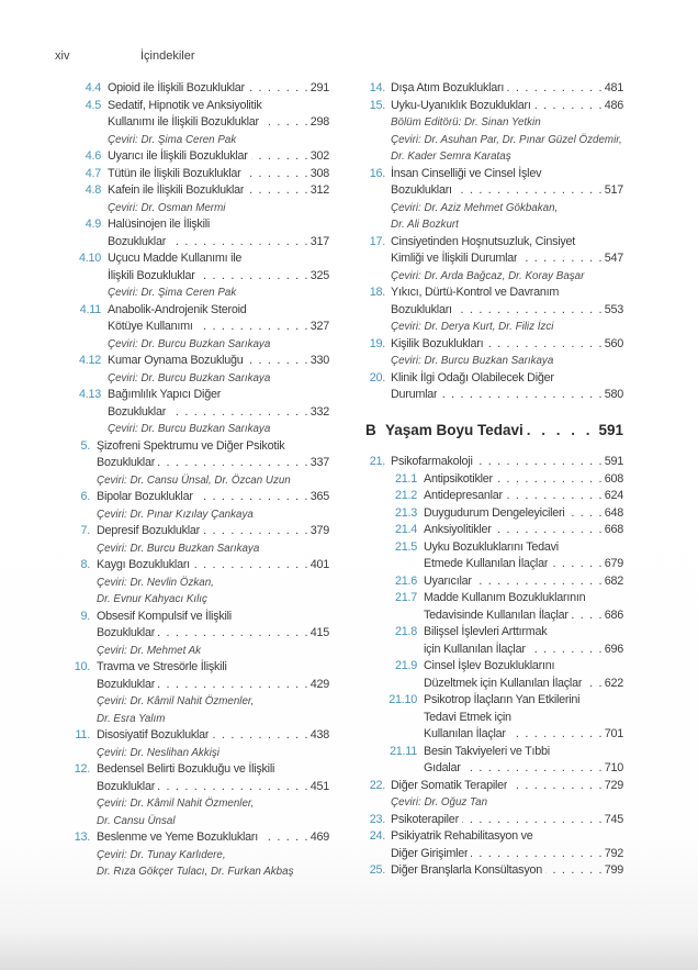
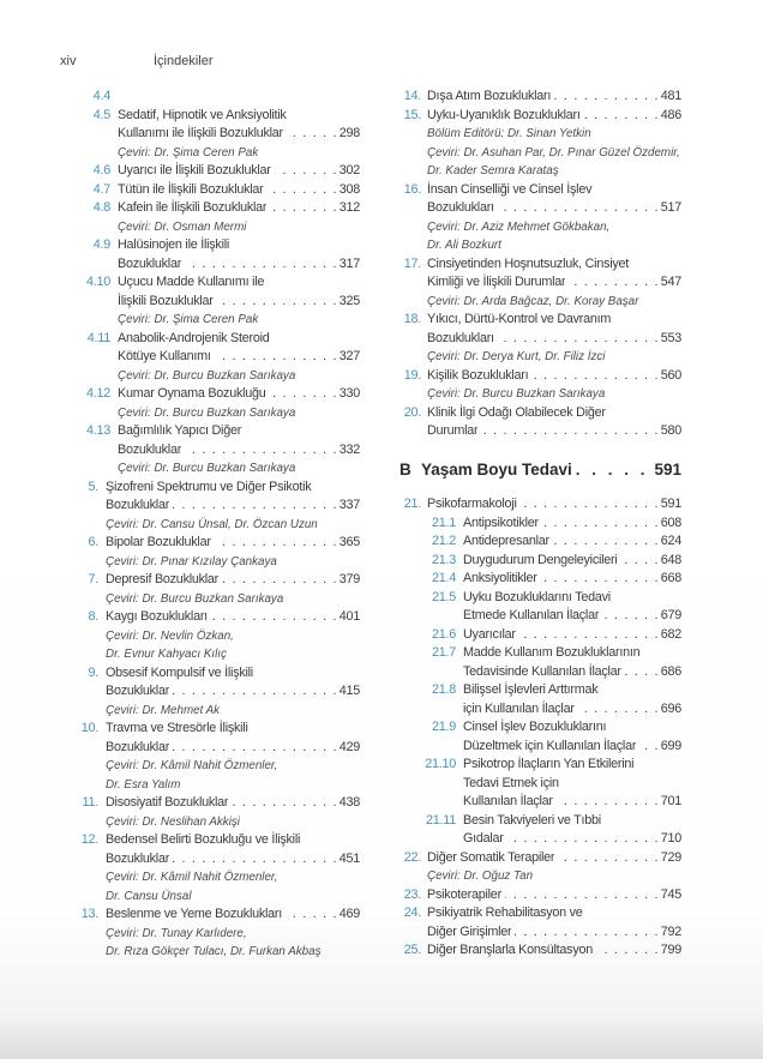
  xiv
  İçindekiler
  4.4
- Opioid ile İlişkili Bozukluklar
- 291
  4.5
  Sedatif, Hipnotik ve Anksiyolitik
  Kullanımı ile İlişkili Bozukluklar
  298
  Çeviri: Dr. Şima Ceren Pak
  4.6
  Uyarıcı ile İlişkili Bozukluklar
  302
  4.7
  Tütün ile İlişkili Bozukluklar
  308
  4.8
  Kafein ile İlişkili Bozukluklar
  312
  Çeviri: Dr. Osman Mermi
  4.9
  Halüsinojen ile İlişkili
  Bozukluklar
  317
  4.10
  Uçucu Madde Kullanımı ile
  İlişkili Bozukluklar
  325
  Çeviri: Dr. Şima Ceren Pak
  4.11
  Anabolik-Androjenik Steroid
  Kötüye Kullanımı
  327
  Çeviri: Dr. Burcu Buzkan Sarıkaya
  4.12
  Kumar Oynama Bozukluğu
  330
  Çeviri: Dr. Burcu Buzkan Sarıkaya
  4.13
  Bağımlılık Yapıcı Diğer
  Bozukluklar
  332
  Çeviri: Dr. Burcu Buzkan Sarıkaya
  5.
  Şizofreni Spektrumu ve Diğer Psikotik
  Bozukluklar
  337
  Çeviri: Dr. Cansu Ünsal, Dr. Özcan Uzun
  6.
  Bipolar Bozukluklar
  365
  Çeviri: Dr. Pınar Kızılay Çankaya
  7.
  Depresif Bozukluklar
  379
  Çeviri: Dr. Burcu Buzkan Sarıkaya
  8.
  Kaygı Bozuklukları
  401
  Çeviri: Dr. Nevlin Özkan,
  Dr. Evnur Kahyacı Kılıç
  9.
  Obsesif Kompulsif ve İlişkili
  Bozukluklar
  415
  Çeviri: Dr. Mehmet Ak
  10.
  Travma ve Stresörle İlişkili
  Bozukluklar
  429
  Çeviri: Dr. Kâmil Nahit Özmenler,
  Dr. Esra Yalım
  11.
  Disosiyatif Bozukluklar
  438
  Çeviri: Dr. Neslihan Akkişi
  12.
  Bedensel Belirti Bozukluğu ve İlişkili
  Bozukluklar
  451
  Çeviri: Dr. Kâmil Nahit Özmenler,
  Dr. Cansu Ünsal
  13.
  Beslenme ve Yeme Bozuklukları
  469
  Çeviri: Dr. Tunay Karlıdere,
  Dr. Rıza Gökçer Tulacı, Dr. Furkan Akbaş
  14.
  Dışa Atım Bozuklukları
  481
  15.
  Uyku-Uyanıklık Bozuklukları
  486
  Bölüm Editörü: Dr. Sinan Yetkin
  Çeviri: Dr. Asuhan Par, Dr. Pınar Güzel Özdemir,
  Dr. Kader Semra Karataş
  16.
  İnsan Cinselliği ve Cinsel İşlev
  Bozuklukları
  517
  Çeviri: Dr. Aziz Mehmet Gökbakan,
  Dr. Ali Bozkurt
  17.
  Cinsiyetinden Hoşnutsuzluk, Cinsiyet
  Kimliği ve İlişkili Durumlar
  547
  Çeviri: Dr. Arda Bağcaz, Dr. Koray Başar
  18.
  Yıkıcı, Dürtü-Kontrol ve Davranım
  Bozuklukları
  553
  Çeviri: Dr. Derya Kurt, Dr. Filiz İzci
  19.
  Kişilik Bozuklukları
  560
  Çeviri: Dr. Burcu Buzkan Sarıkaya
  20.
  Klinik İlgi Odağı Olabilecek Diğer
  Durumlar
  580
  B
  Yaşam Boyu Tedavi
  591
  21.
  Psikofarmakoloji
  591
  21.1
  Antipsikotikler
  608
  21.2
  Antidepresanlar
  624
  21.3
  Duygudurum Dengeleyicileri
  648
  21.4
  Anksiyolitikler
  668
  21.5
  Uyku Bozukluklarını Tedavi
  Etmede Kullanılan İlaçlar
  679
  21.6
  Uyarıcılar
  682
  21.7
  Madde Kullanım Bozukluklarının
  Tedavisinde Kullanılan İlaçlar
  686
  21.8
  Bilişsel İşlevleri Arttırmak
  için Kullanılan İlaçlar
  696
  21.9
  Cinsel İşlev Bozukluklarını
  Düzeltmek için Kullanılan İlaçlar
- 622
+ 699
  21.10
  Psikotrop İlaçların Yan Etkilerini
  Tedavi Etmek için
  Kullanılan İlaçlar
  701
  21.11
  Besin Takviyeleri ve Tıbbi
  Gıdalar
  710
  22.
  Diğer Somatik Terapiler
  729
  Çeviri: Dr. Oğuz Tan
  23.
  Psikoterapiler
  745
  24.
  Psikiyatrik Rehabilitasyon ve
  Diğer Girişimler
  792
  25.
  Diğer Branşlarla Konsültasyon
  799
